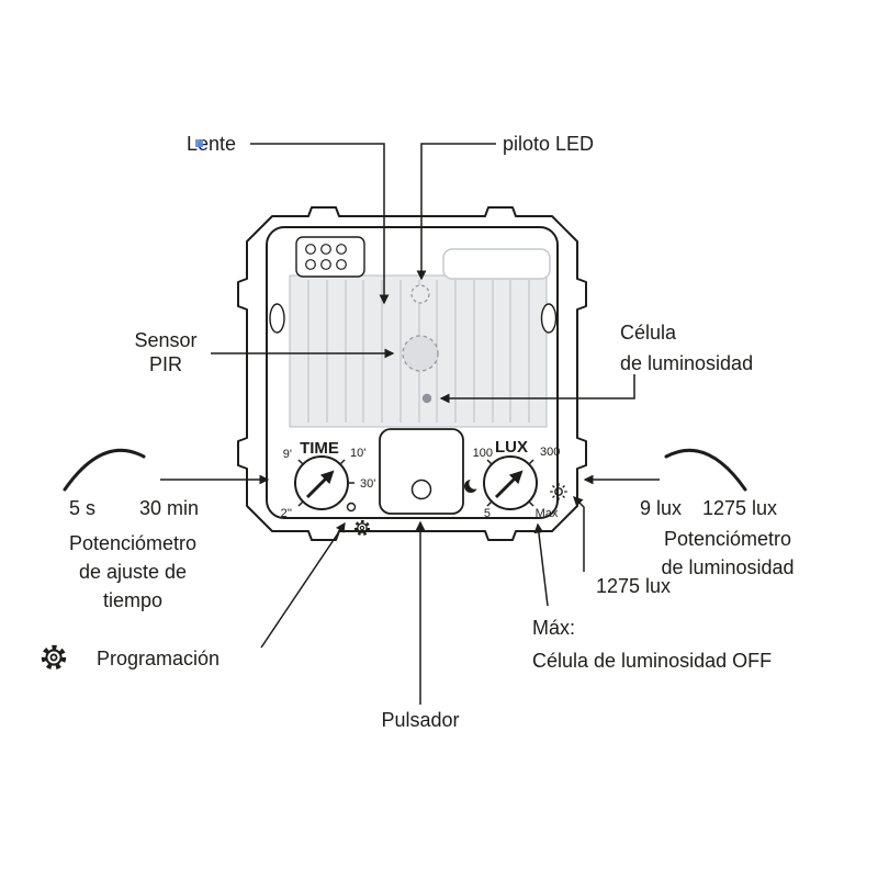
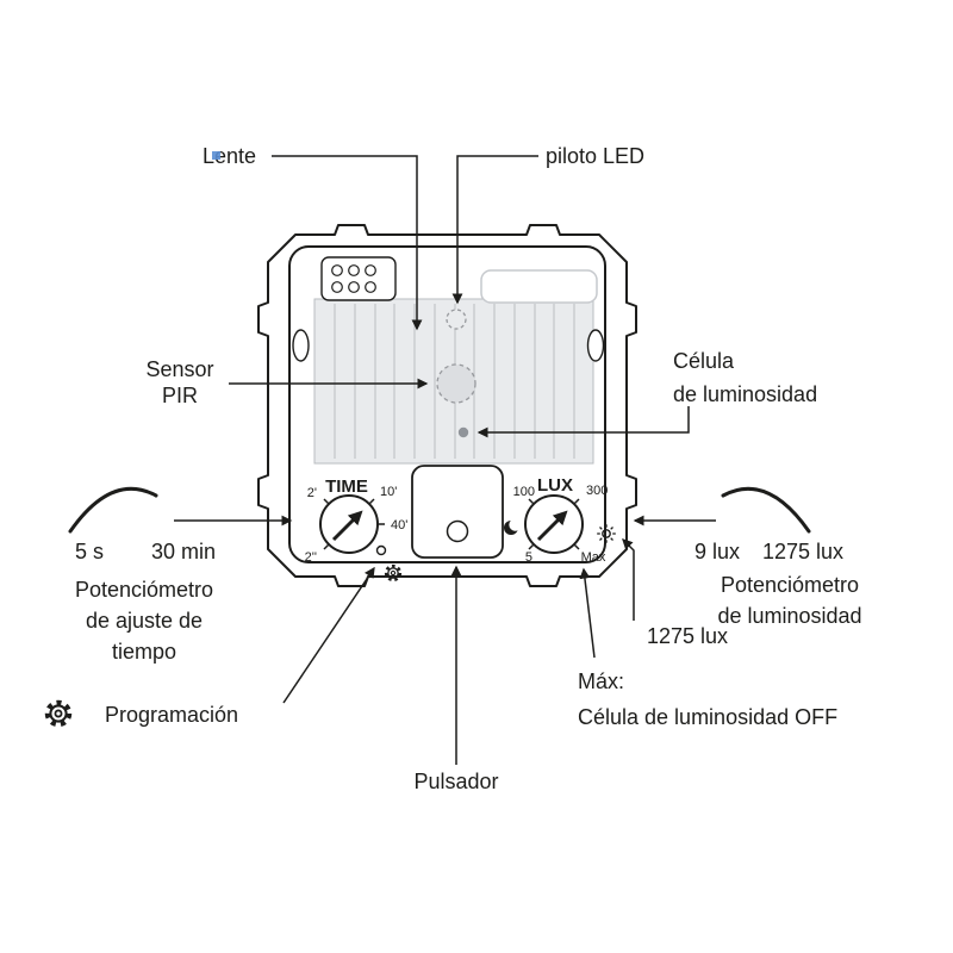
  TIME
- 9'
+ 2'
  10'
- 30'
+ 40'
  2''
  LUX
  100
  300
  5
  Max
  Lnte
  piloto LED
  Sensor
  PIR
  Célula
  de luminosidad
  5 s
  30 min
  Potenciómetro
  de ajuste de
  tiempo
  Programación
  Pulsador
  9 lux
  1275 lux
  Potenciómetro
  de luminosidad
  1275 lux
  Máx:
  Célula de luminosidad OFF
